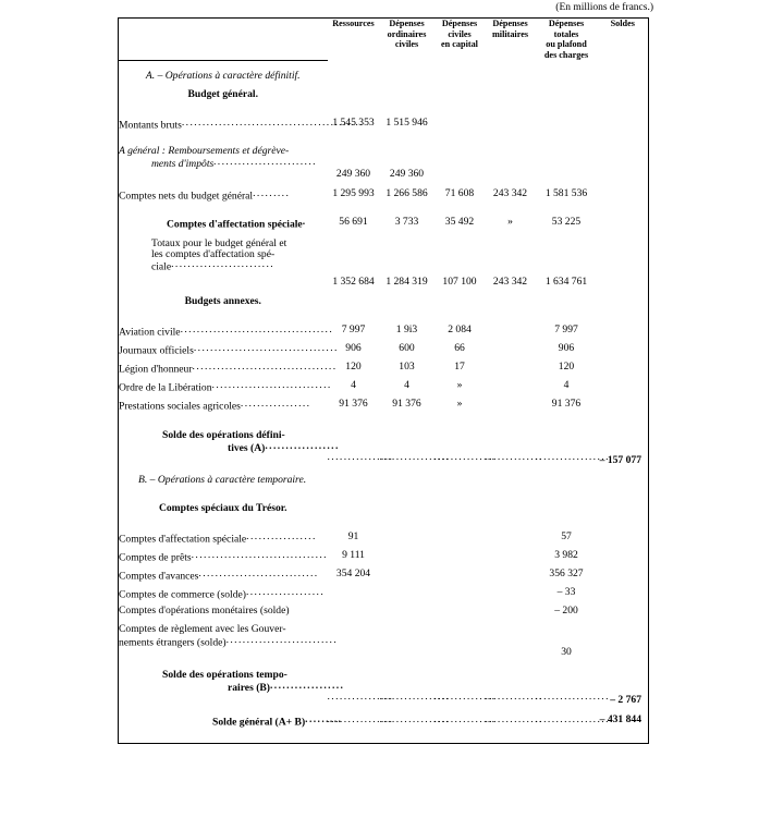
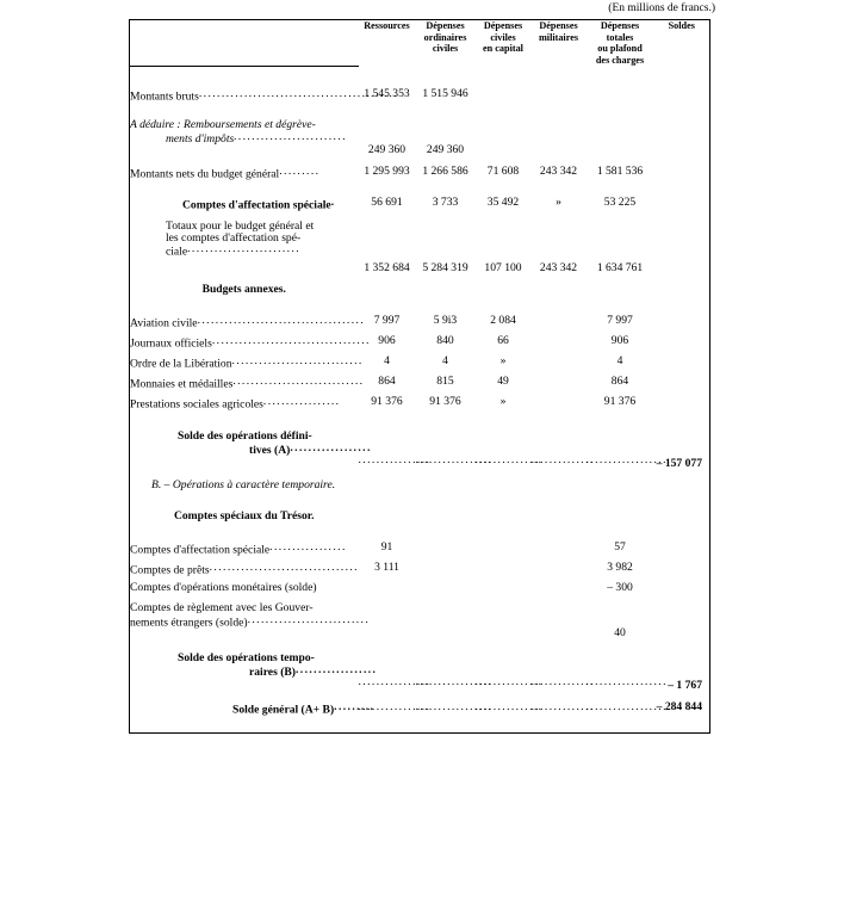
  (En millions de francs.)
  	Ressources	Dépenses ordinaires civiles	Dépenses civiles en capital	Dépenses militaires	Dépenses totales ou plafond des charges	Soldes
- A. – Opérations à caractère définitif.
- Budget général.
  Montants bruts............................................	1 545 353	1 515 946
- A général : Remboursements et dégrève- ments d'impôts.........................	249 360	249 360
+ A déduire : Remboursements et dégrève- ments d'impôts.........................	249 360	249 360
- Comptes nets du budget général.........	1 295 993	1 266 586	71 608	243 342	1 581 536
+ Montants nets du budget général.........	1 295 993	1 266 586	71 608	243 342	1 581 536
  Comptes d'affectation spéciale.	56 691	3 733	35 492	»	53 225
- Totaux pour le budget général et les comptes d'affectation spé- ciale.........................	1 352 684	1 284 319	107 100	243 342	1 634 761
+ Totaux pour le budget général et les comptes d'affectation spé- ciale.........................	1 352 684	5 284 319	107 100	243 342	1 634 761
  Budgets annexes.
- Aviation civile.....................................	7 997	1 9і3	2 084		7 997
+ Aviation civile.....................................	7 997	5 9і3	2 084		7 997
- Journaux officiels...................................	906	600	66		906
+ Journaux officiels...................................	906	840	66		906
- Légion d'honneur...................................	120	103	17		120
  Ordre de la Libération.............................	4	4	»		4
+ Monnaies et médailles.............................	864	815	49		864
  Prestations sociales agricoles.................	91 376	91 376	»		91 376
  Solde des opérations défini- tives (A)..................	................	.................	...............	..............	..................	– 157 077
  B. – Opérations à caractère temporaire.
  Comptes spéciaux du Trésor.
  Comptes d'affectation spéciale.................	91				57
- Comptes de prêts.................................	9 111				3 982
+ Comptes de prêts.................................	3 111				3 982
- Comptes d'avances.............................	354 204				356 327
- Comptes de commerce (solde)...................					– 33
- Comptes d'opérations monétaires (solde)					– 200
+ Comptes d'opérations monétaires (solde)					– 300
- Comptes de règlement avec les Gouver- nements étrangers (solde)...........................					30
+ Comptes de règlement avec les Gouver- nements étrangers (solde)...........................					40
- Solde des opérations tempo- raires (B)..................	................	.................	...............	..............	..................	– 2 767
+ Solde des opérations tempo- raires (B)..................	................	.................	...............	..............	..................	– 1 767
- Solde général (A+ B).........	................	.................	...............	..............	..................	– 431 844
+ Solde général (A+ B).........	................	.................	...............	..............	..................	– 284 844
